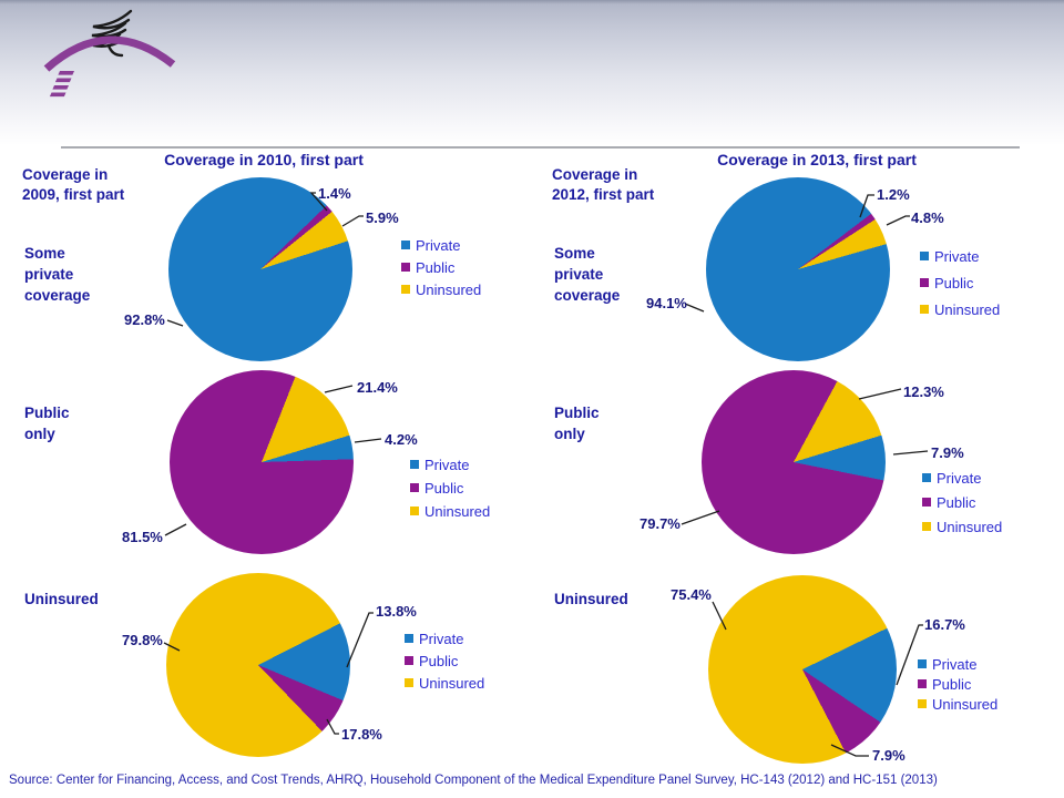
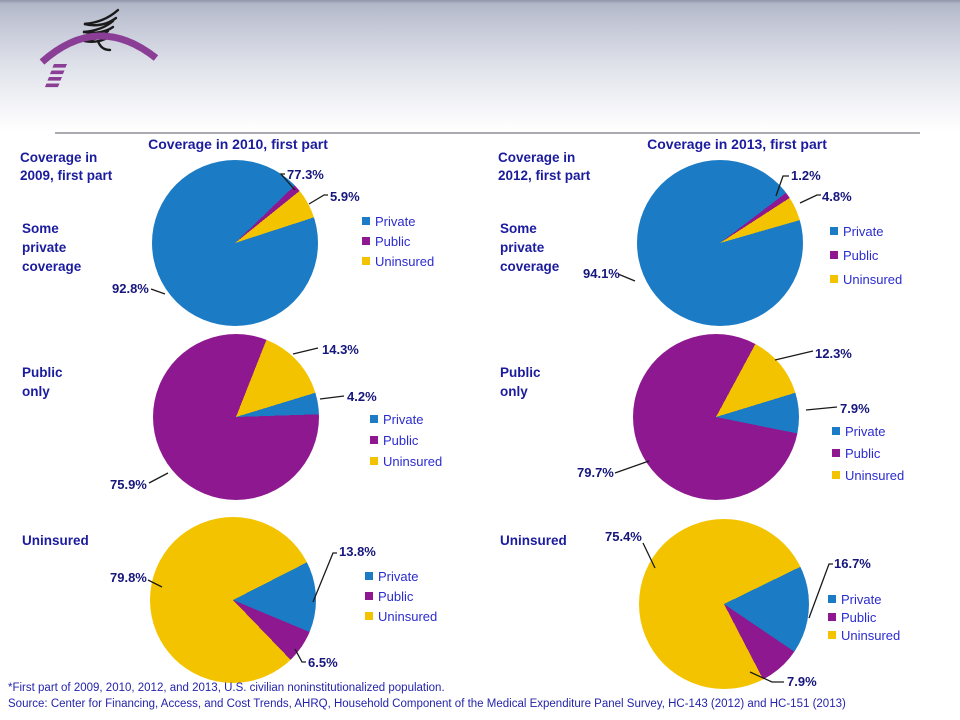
  Coverage in 2010, first part
  Coverage in 2013, first part
  Coverage in
  2009, first part
  Coverage in
  2012, first part
  Some
  private
  coverage
  Public
  only
  Uninsured
  Some
  private
  coverage
  Public
  only
  Uninsured
  92.8%
- 1.4%
+ 77.3%
  5.9%
- 81.5%
+ 75.9%
- 21.4%
+ 14.3%
  4.2%
  79.8%
  13.8%
- 17.8%
+ 6.5%
  94.1%
  1.2%
  4.8%
  79.7%
  12.3%
  7.9%
  75.4%
  16.7%
  7.9%
  Private
  Public
  Uninsured
  Private
  Public
  Uninsured
  Private
  Public
  Uninsured
  Private
  Public
  Uninsured
  Private
  Public
  Uninsured
  Private
  Public
  Uninsured
+ *First part of 2009, 2010, 2012, and 2013, U.S. civilian noninstitutionalized population.
  Source: Center for Financing, Access, and Cost Trends, AHRQ, Household Component of the Medical Expenditure Panel Survey, HC-143 (2012) and HC-151 (2013)
